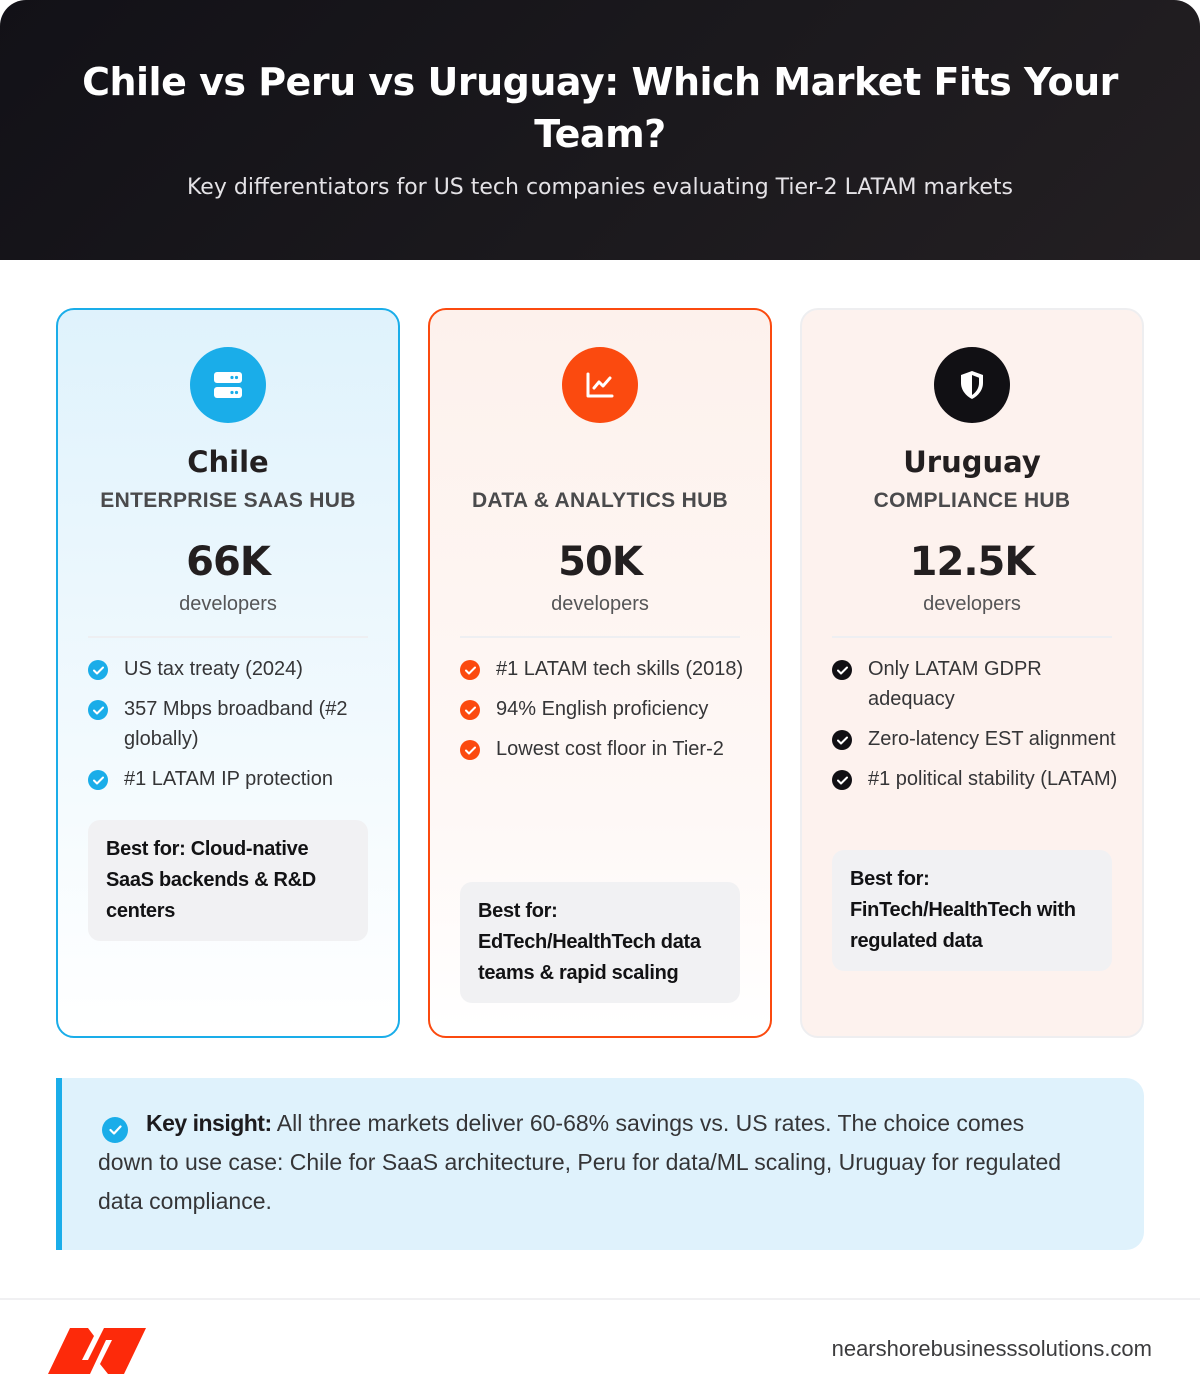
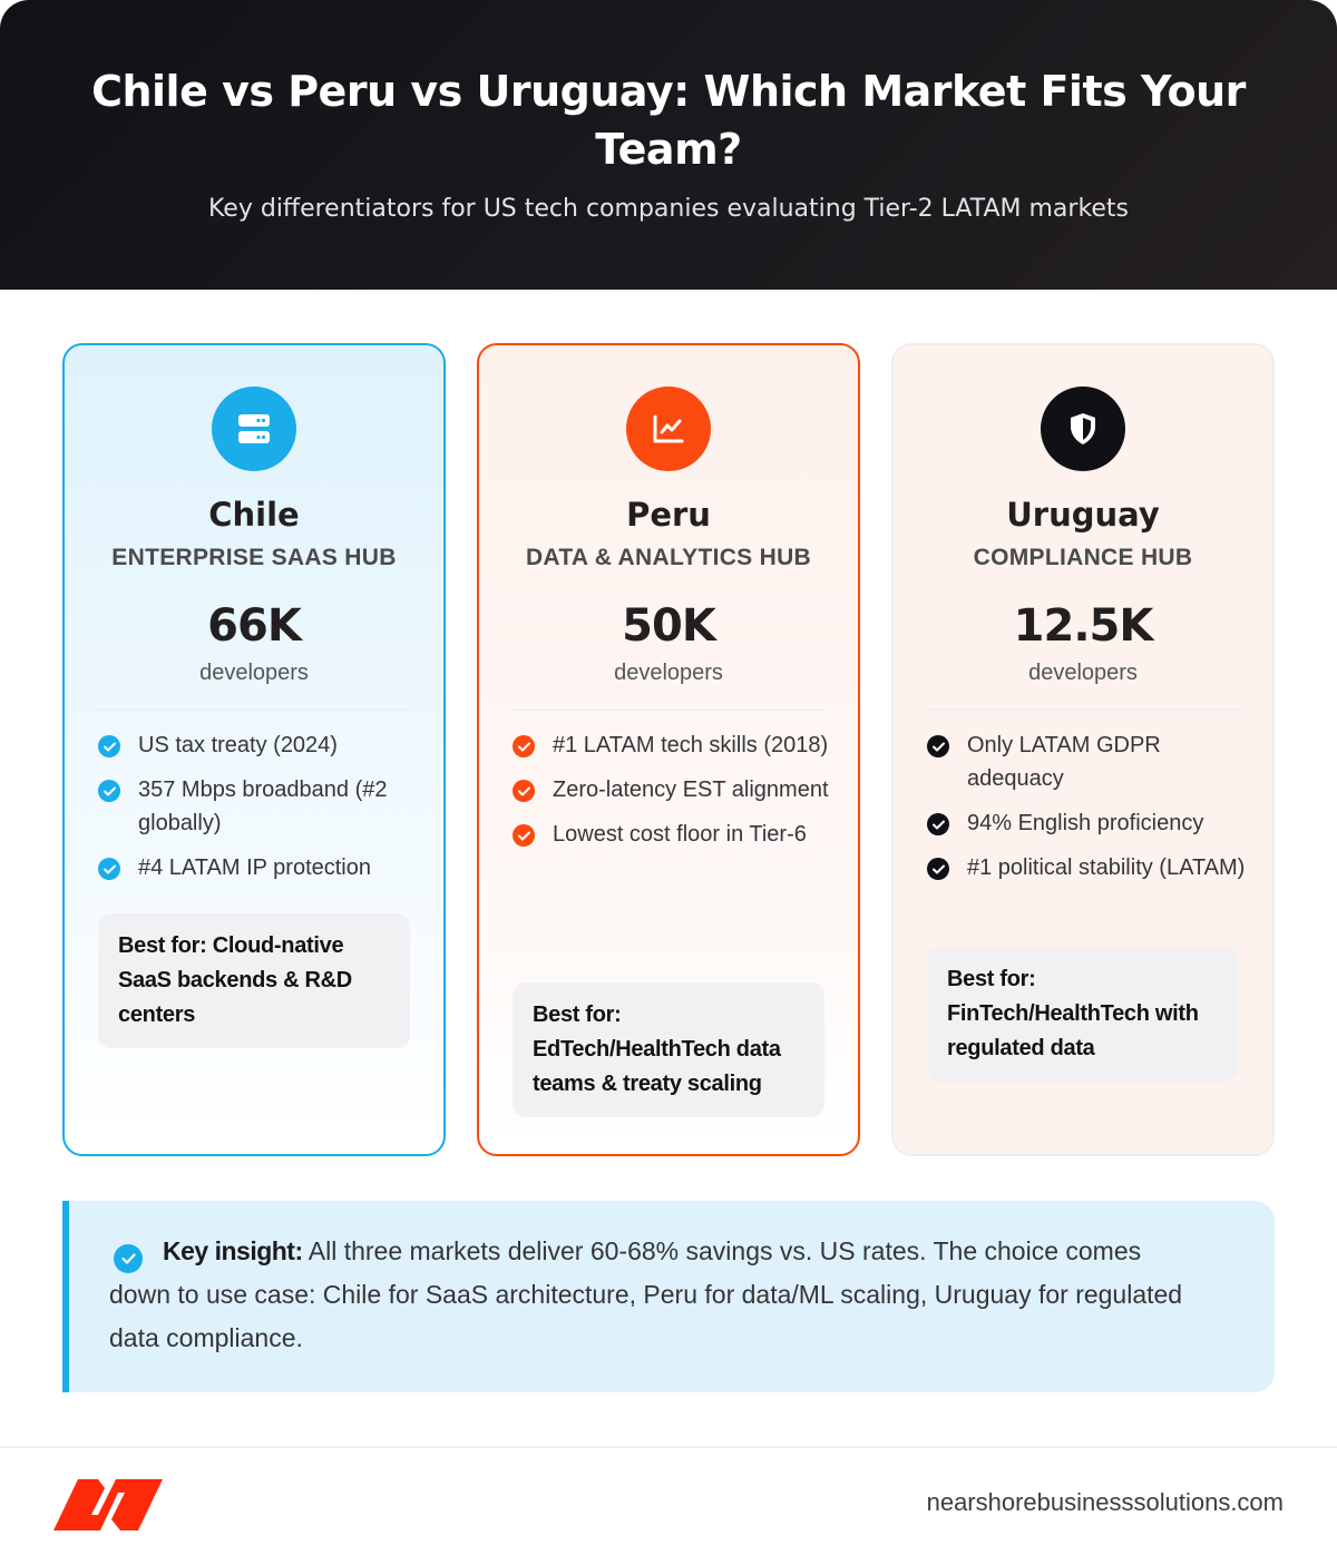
  Chile vs Peru vs Uruguay: Which Market Fits Your Team?
  Key differentiators for US tech companies evaluating Tier-2 LATAM markets
  Chile
  ENTERPRISE SAAS HUB
  66K
  developers
  US tax treaty (2024)
  357 Mbps broadband (#2 globally)
- #1 LATAM IP protection
+ #4 LATAM IP protection
  Best for: Cloud-native SaaS backends & R&D centers
+ Peru
  DATA & ANALYTICS HUB
  50K
  developers
  #1 LATAM tech skills (2018)
- 94% English proficiency
+ Zero-latency EST alignment
- Lowest cost floor in Tier-2
+ Lowest cost floor in Tier-6
- Best for: EdTech/HealthTech data teams & rapid scaling
+ Best for: EdTech/HealthTech data teams & treaty scaling
  Uruguay
  COMPLIANCE HUB
  12.5K
  developers
  Only LATAM GDPR adequacy
- Zero-latency EST alignment
+ 94% English proficiency
  #1 political stability (LATAM)
  Best for: FinTech/HealthTech with regulated data
  Key insight: All three markets deliver 60-68% savings vs. US rates. The choice comes down to use case: Chile for SaaS architecture, Peru for data/ML scaling, Uruguay for regulated data compliance.
  nearshorebusinesssolutions.com
